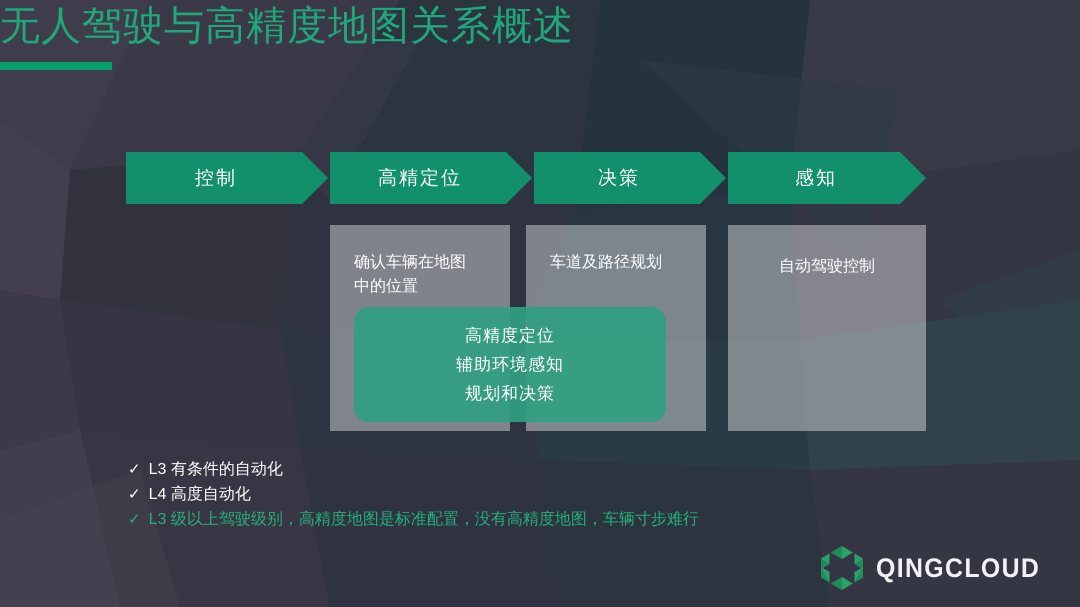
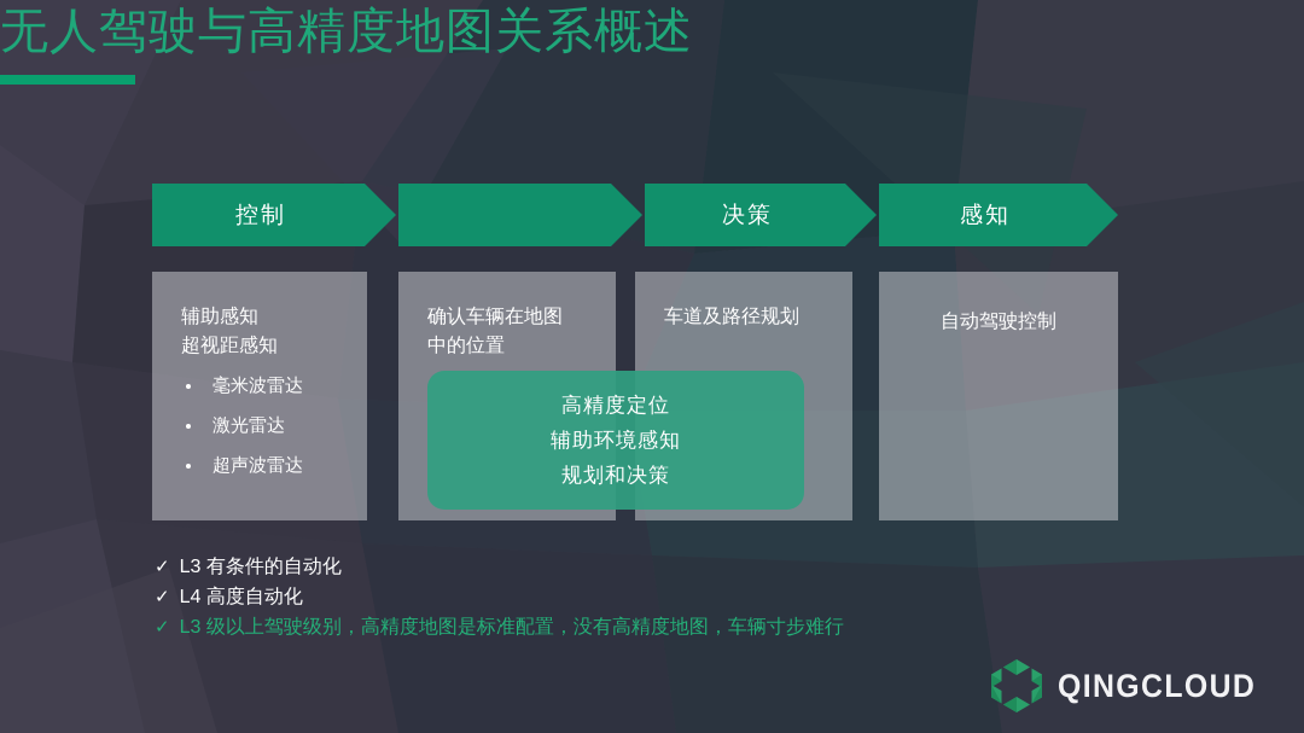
  无人驾驶与高精度地图关系概述
  控制
- 高精定位
  决策
  感知
+ 辅助感知
+ 超视距感知
+ 毫米波雷达
+ 激光雷达
+ 超声波雷达
  确认车辆在地图
  中的位置
  车道及路径规划
  自动驾驶控制
  高精度定位
  辅助环境感知
  规划和决策
  ✓
  L3 有条件的自动化
  ✓
  L4 高度自动化
  ✓
  L3 级以上驾驶级别，高精度地图是标准配置，没有高精度地图，车辆寸步难行
  QINGCLOUD
